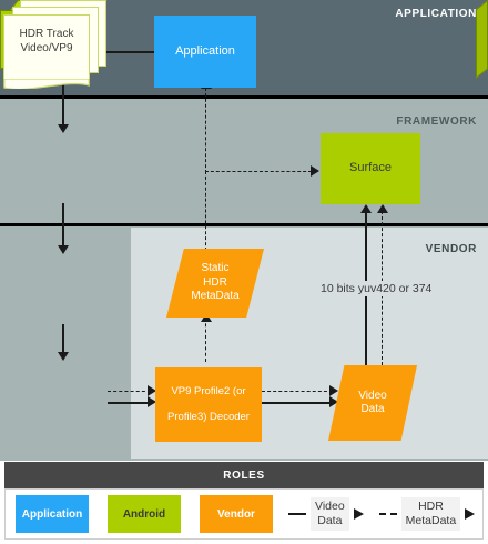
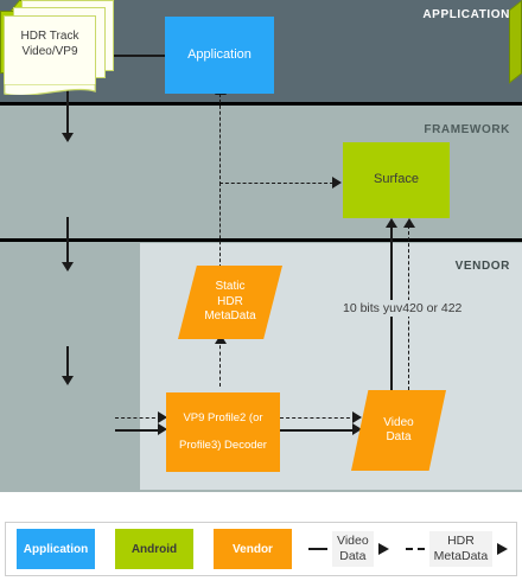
  APPLICATION
  FRAMEWORK
  VENDOR
- 10 bits yuv420 or 374
+ 10 bits yuv420 or 422
  Application
  Surface
  HDR Track Video/VP9
  Static
  HDR
  MetaData
  VP9 Profile2 (or
  Profile3) Decoder
  Video
  Data
- ROLES
  Application
  Android
  Vendor
  Video
  Data
  HDR
  MetaData
